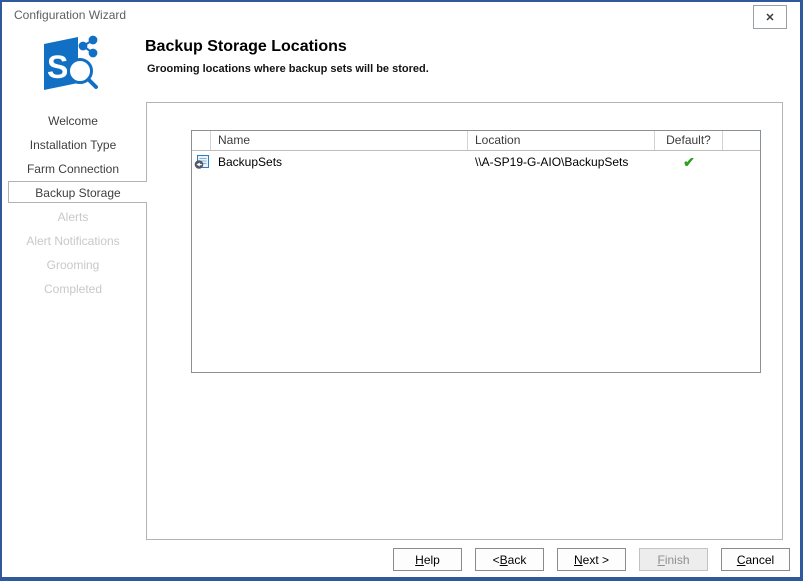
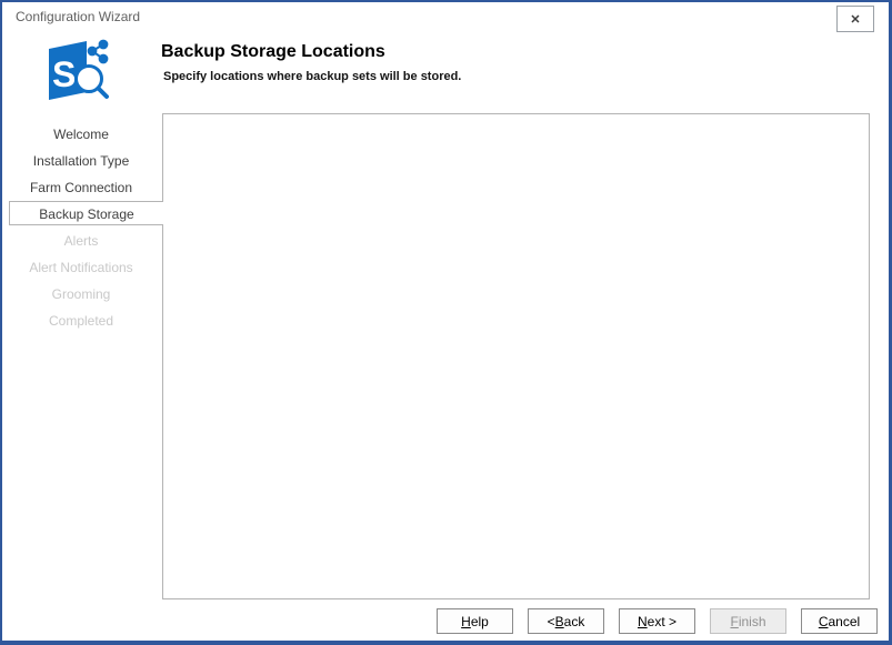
  Configuration Wizard
  ✕
  S
  Backup Storage Locations
- Grooming locations where backup sets will be stored.
+ Specify locations where backup sets will be stored.
  Welcome
  Installation Type
  Farm Connection
  Backup Storage
  Alerts
  Alert Notifications
  Grooming
  Completed
- Name
- Location
- Default?
- BackupSets
- \\A-SP19-G-AIO\BackupSets
- ✔
  H
  elp
  <
  B
  ack
  N
  ext >
  F
  inish
  C
  ancel
